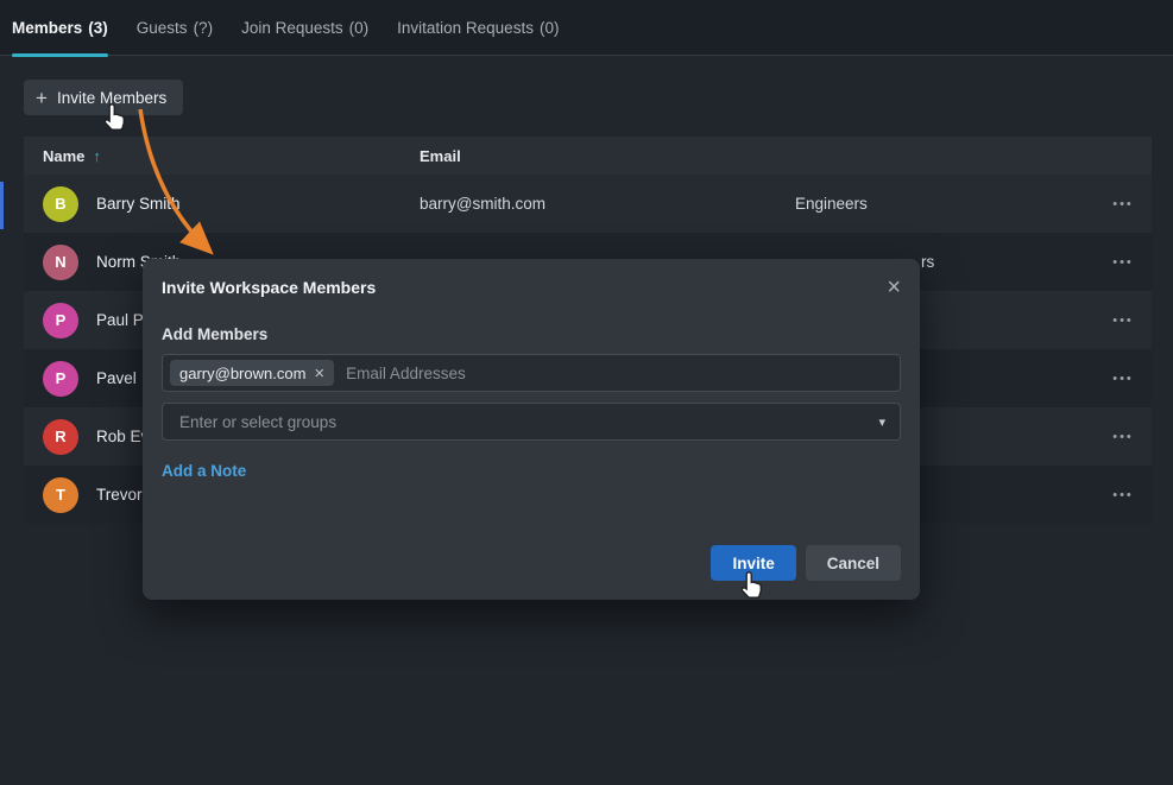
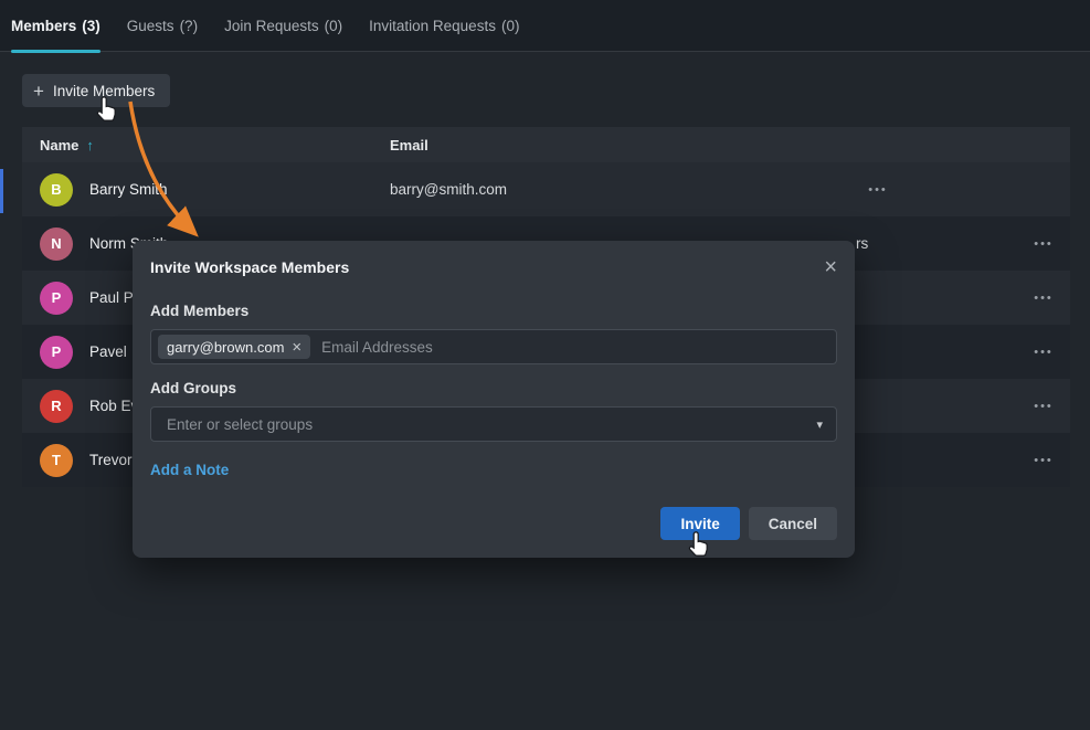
  Members
  (3)
  Guests
  (?)
  Join Requests
  (0)
  Invitation Requests
  (0)
  +
  Invite Members
  Name
  ↑
  Email
  B
  Barry Smith
  barry@smith.com
- Engineers
  •••
  N
  rs
  •••
  P
  Paul P
  •••
  P
  Pavel
  •••
  R
  Rob E
  •••
  T
  Trevor
  •••
  Invite Workspace Members
  ×
  Add Members
  garry@brown.com
  ×
  Email Addresses
+ Add Groups
  Enter or select groups
  ▾
  Add a Note
  Invite
  Cancel
